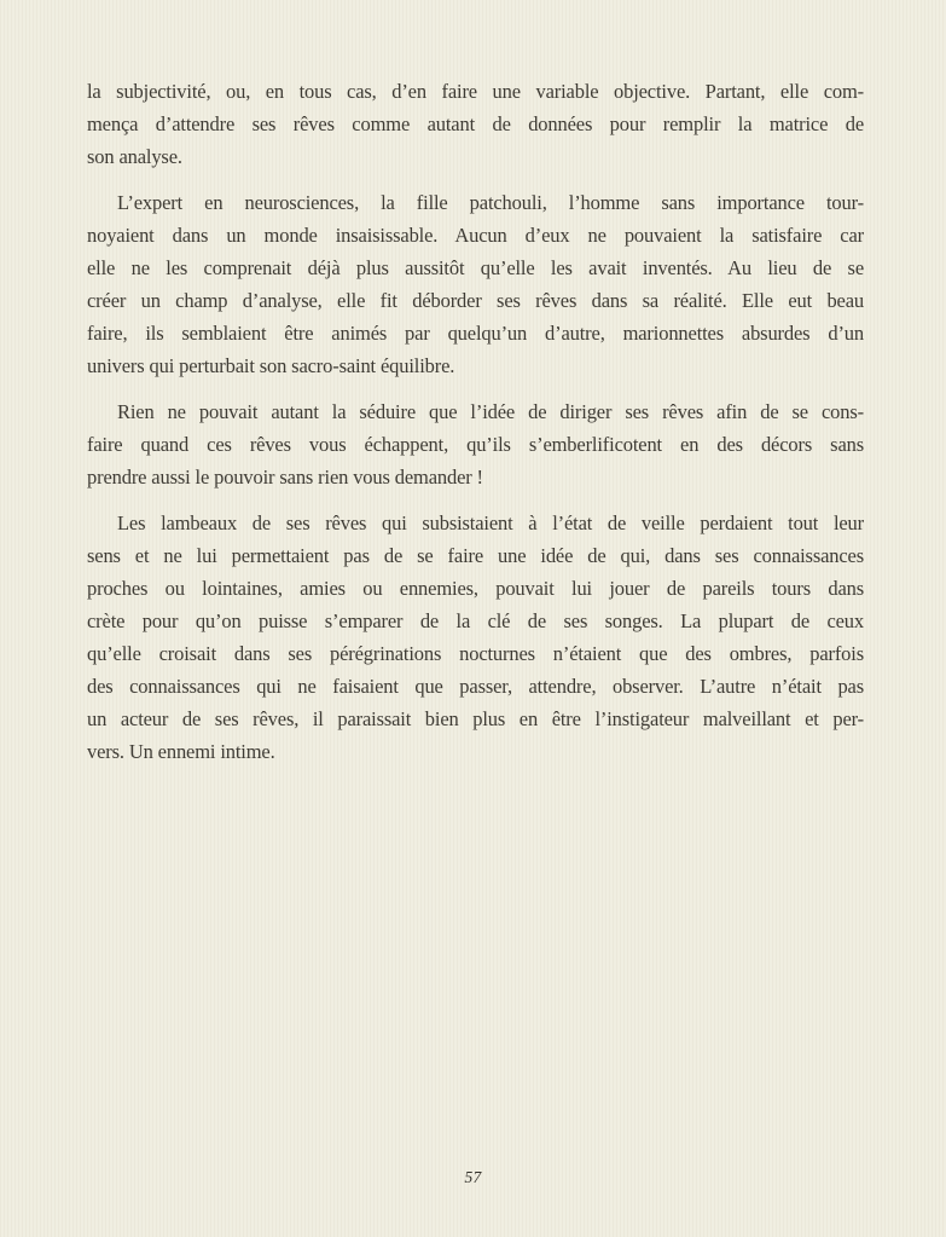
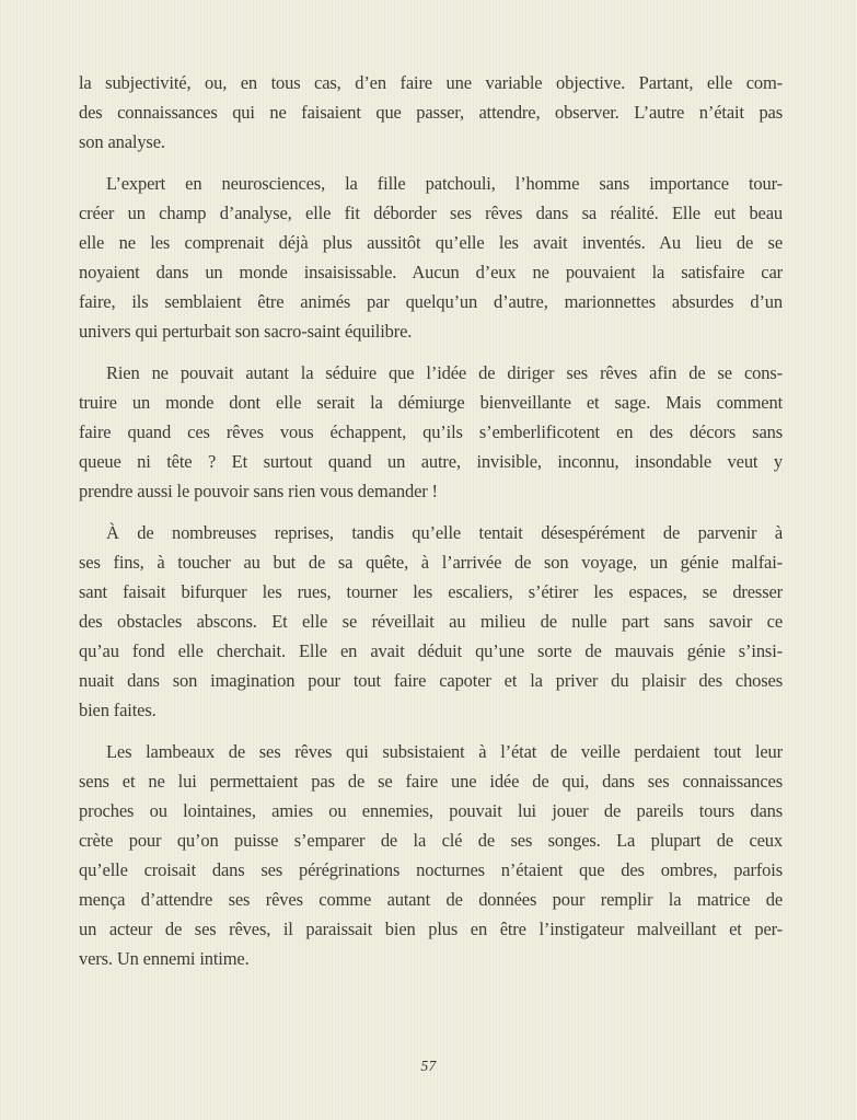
  la subjectivité, ou, en tous cas, d’en faire une variable objective. Partant, elle com-
- mença d’attendre ses rêves comme autant de données pour remplir la matrice de
+ des connaissances qui ne faisaient que passer, attendre, observer. L’autre n’était pas
  son analyse.
  L’expert en neurosciences, la fille patchouli, l’homme sans importance tour-
- noyaient dans un monde insaisissable. Aucun d’eux ne pouvaient la satisfaire car
+ créer un champ d’analyse, elle fit déborder ses rêves dans sa réalité. Elle eut beau
  elle ne les comprenait déjà plus aussitôt qu’elle les avait inventés. Au lieu de se
- créer un champ d’analyse, elle fit déborder ses rêves dans sa réalité. Elle eut beau
+ noyaient dans un monde insaisissable. Aucun d’eux ne pouvaient la satisfaire car
  faire, ils semblaient être animés par quelqu’un d’autre, marionnettes absurdes d’un
  univers qui perturbait son sacro-saint équilibre.
  Rien ne pouvait autant la séduire que l’idée de diriger ses rêves afin de se cons-
+ truire un monde dont elle serait la démiurge bienveillante et sage. Mais comment
  faire quand ces rêves vous échappent, qu’ils s’emberlificotent en des décors sans
+ queue ni tête ? Et surtout quand un autre, invisible, inconnu, insondable veut y
  prendre aussi le pouvoir sans rien vous demander !
+ À de nombreuses reprises, tandis qu’elle tentait désespérément de parvenir à
+ ses fins, à toucher au but de sa quête, à l’arrivée de son voyage, un génie malfai-
+ sant faisait bifurquer les rues, tourner les escaliers, s’étirer les espaces, se dresser
+ des obstacles abscons. Et elle se réveillait au milieu de nulle part sans savoir ce
+ qu’au fond elle cherchait. Elle en avait déduit qu’une sorte de mauvais génie s’insi-
+ nuait dans son imagination pour tout faire capoter et la priver du plaisir des choses
+ bien faites.
  Les lambeaux de ses rêves qui subsistaient à l’état de veille perdaient tout leur
  sens et ne lui permettaient pas de se faire une idée de qui, dans ses connaissances
  proches ou lointaines, amies ou ennemies, pouvait lui jouer de pareils tours dans
  crète pour qu’on puisse s’emparer de la clé de ses songes. La plupart de ceux
  qu’elle croisait dans ses pérégrinations nocturnes n’étaient que des ombres, parfois
- des connaissances qui ne faisaient que passer, attendre, observer. L’autre n’était pas
+ mença d’attendre ses rêves comme autant de données pour remplir la matrice de
  un acteur de ses rêves, il paraissait bien plus en être l’instigateur malveillant et per-
  vers. Un ennemi intime.
  57
